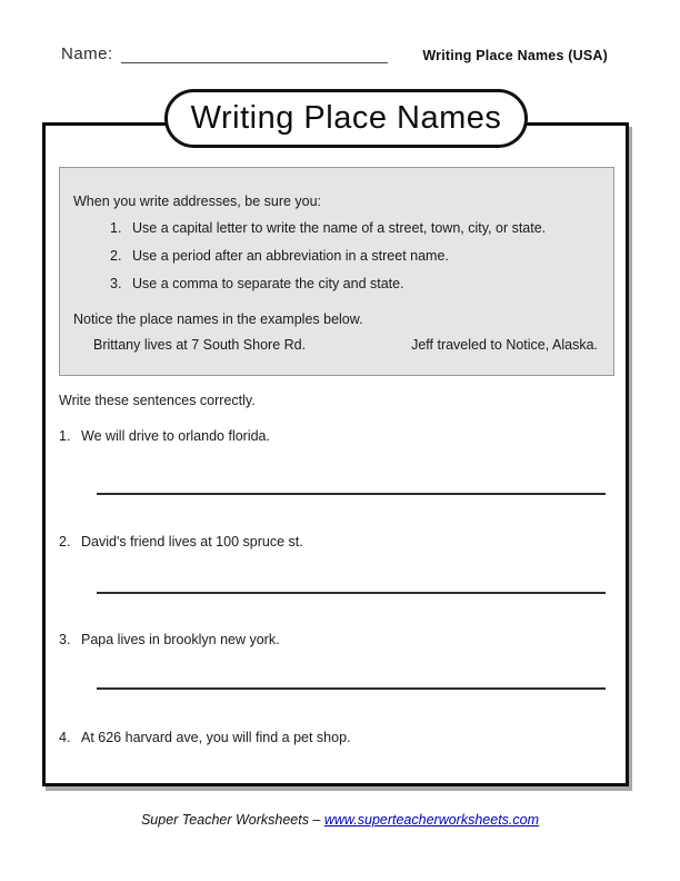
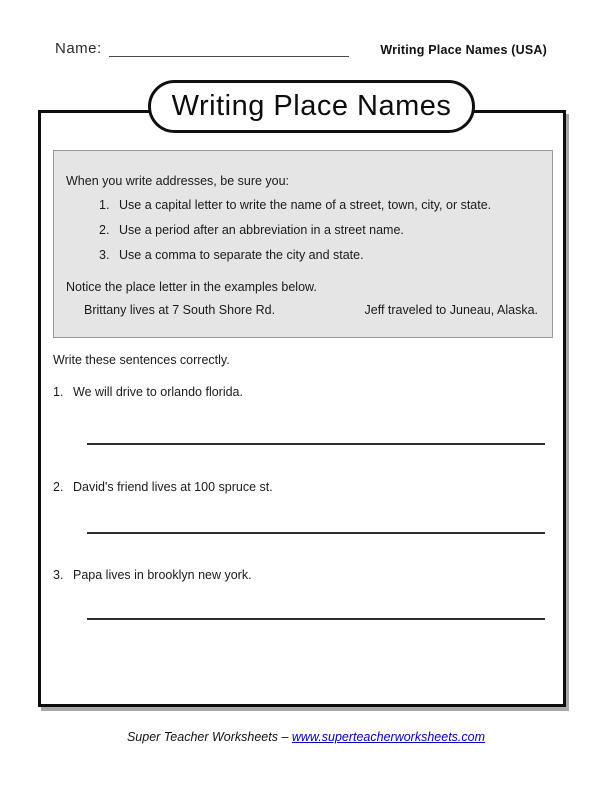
  Name:
  Writing Place Names (USA)
  When you write addresses, be sure you:
  1.
  Use a capital letter to write the name of a street, town, city, or state.
  2.
  Use a period after an abbreviation in a street name.
  3.
  Use a comma to separate the city and state.
- Notice the place names in the examples below.
+ Notice the place letter in the examples below.
  Brittany lives at 7 South Shore Rd.
- Jeff traveled to Notice, Alaska.
+ Jeff traveled to Juneau, Alaska.
  Write these sentences correctly.
  1.
  We will drive to orlando florida.
  2.
  David's friend lives at 100 spruce st.
  3.
  Papa lives in brooklyn new york.
- 4.
- At 626 harvard ave, you will find a pet shop.
  Writing Place Names
  Super Teacher Worksheets – www.superteacherworksheets.com
